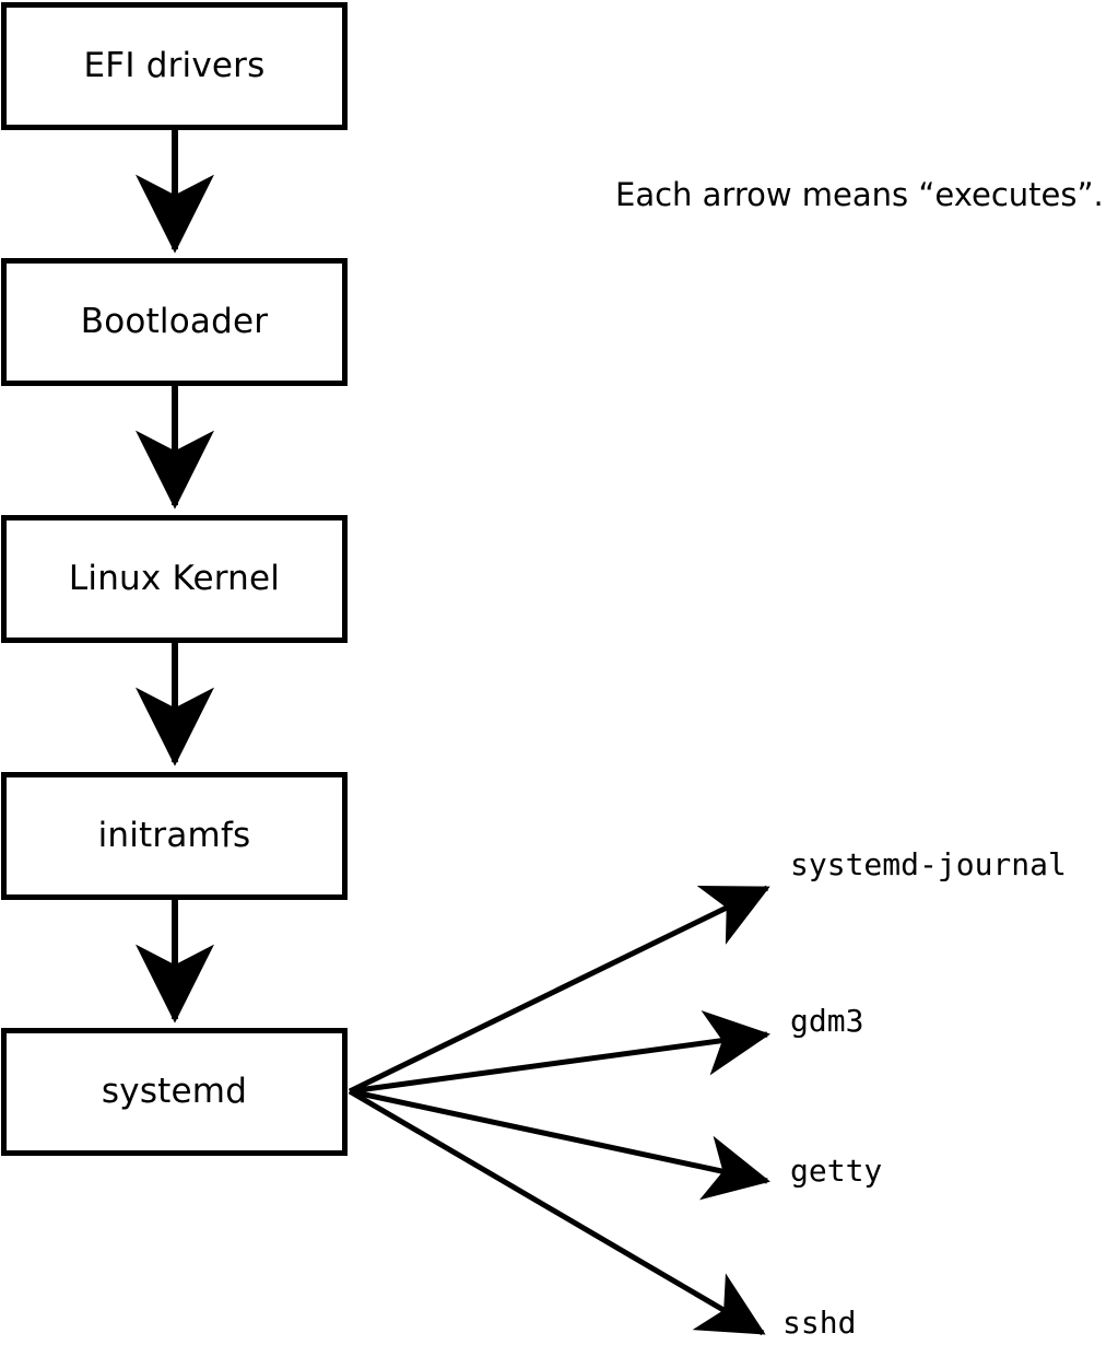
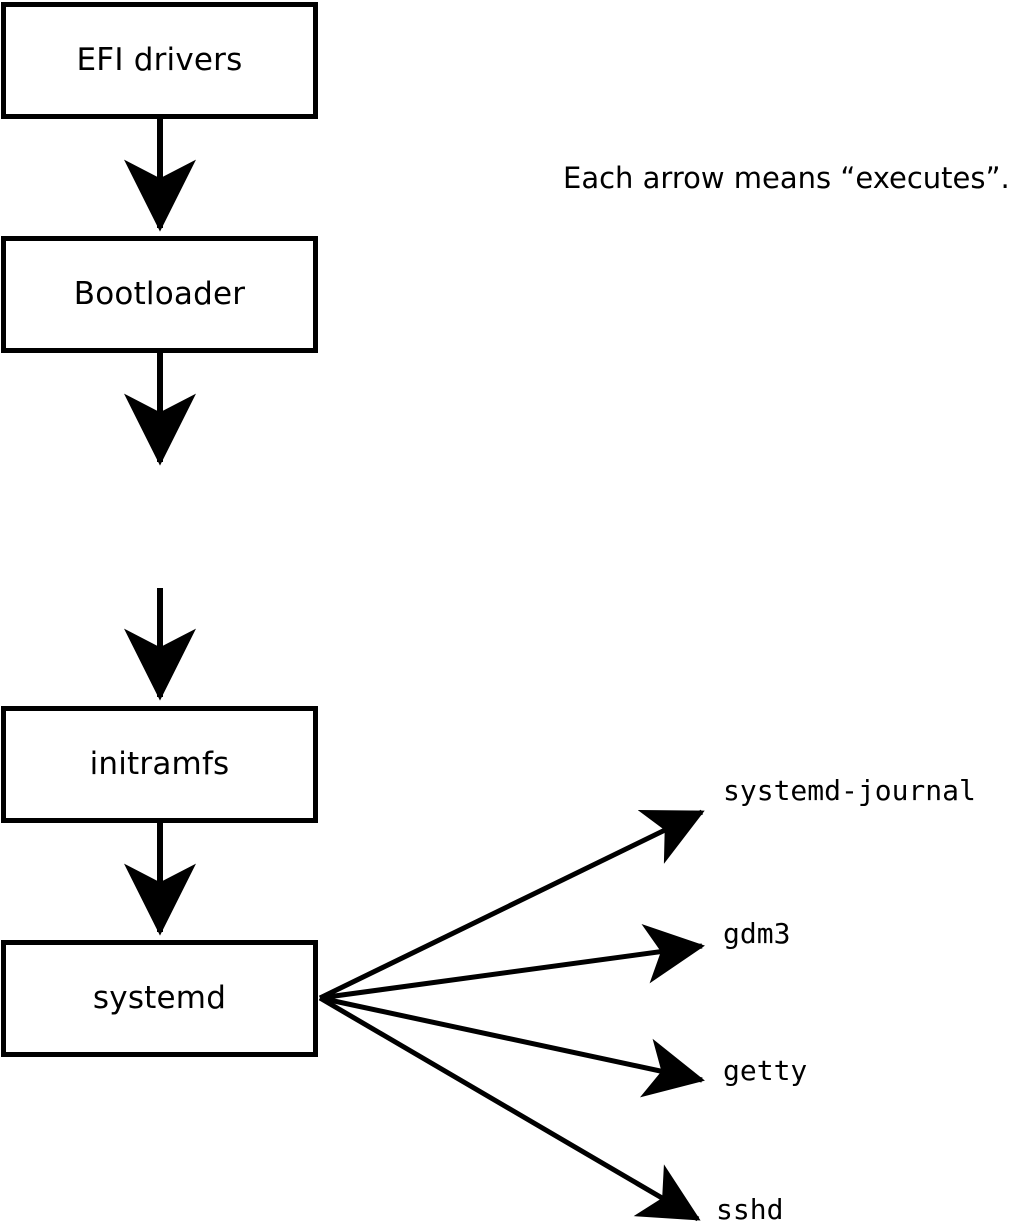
  EFI drivers
  Bootloader
- Linux Kernel
  initramfs
  systemd
  Each arrow means “executes”.
  systemd-journal
  gdm3
  getty
  sshd
